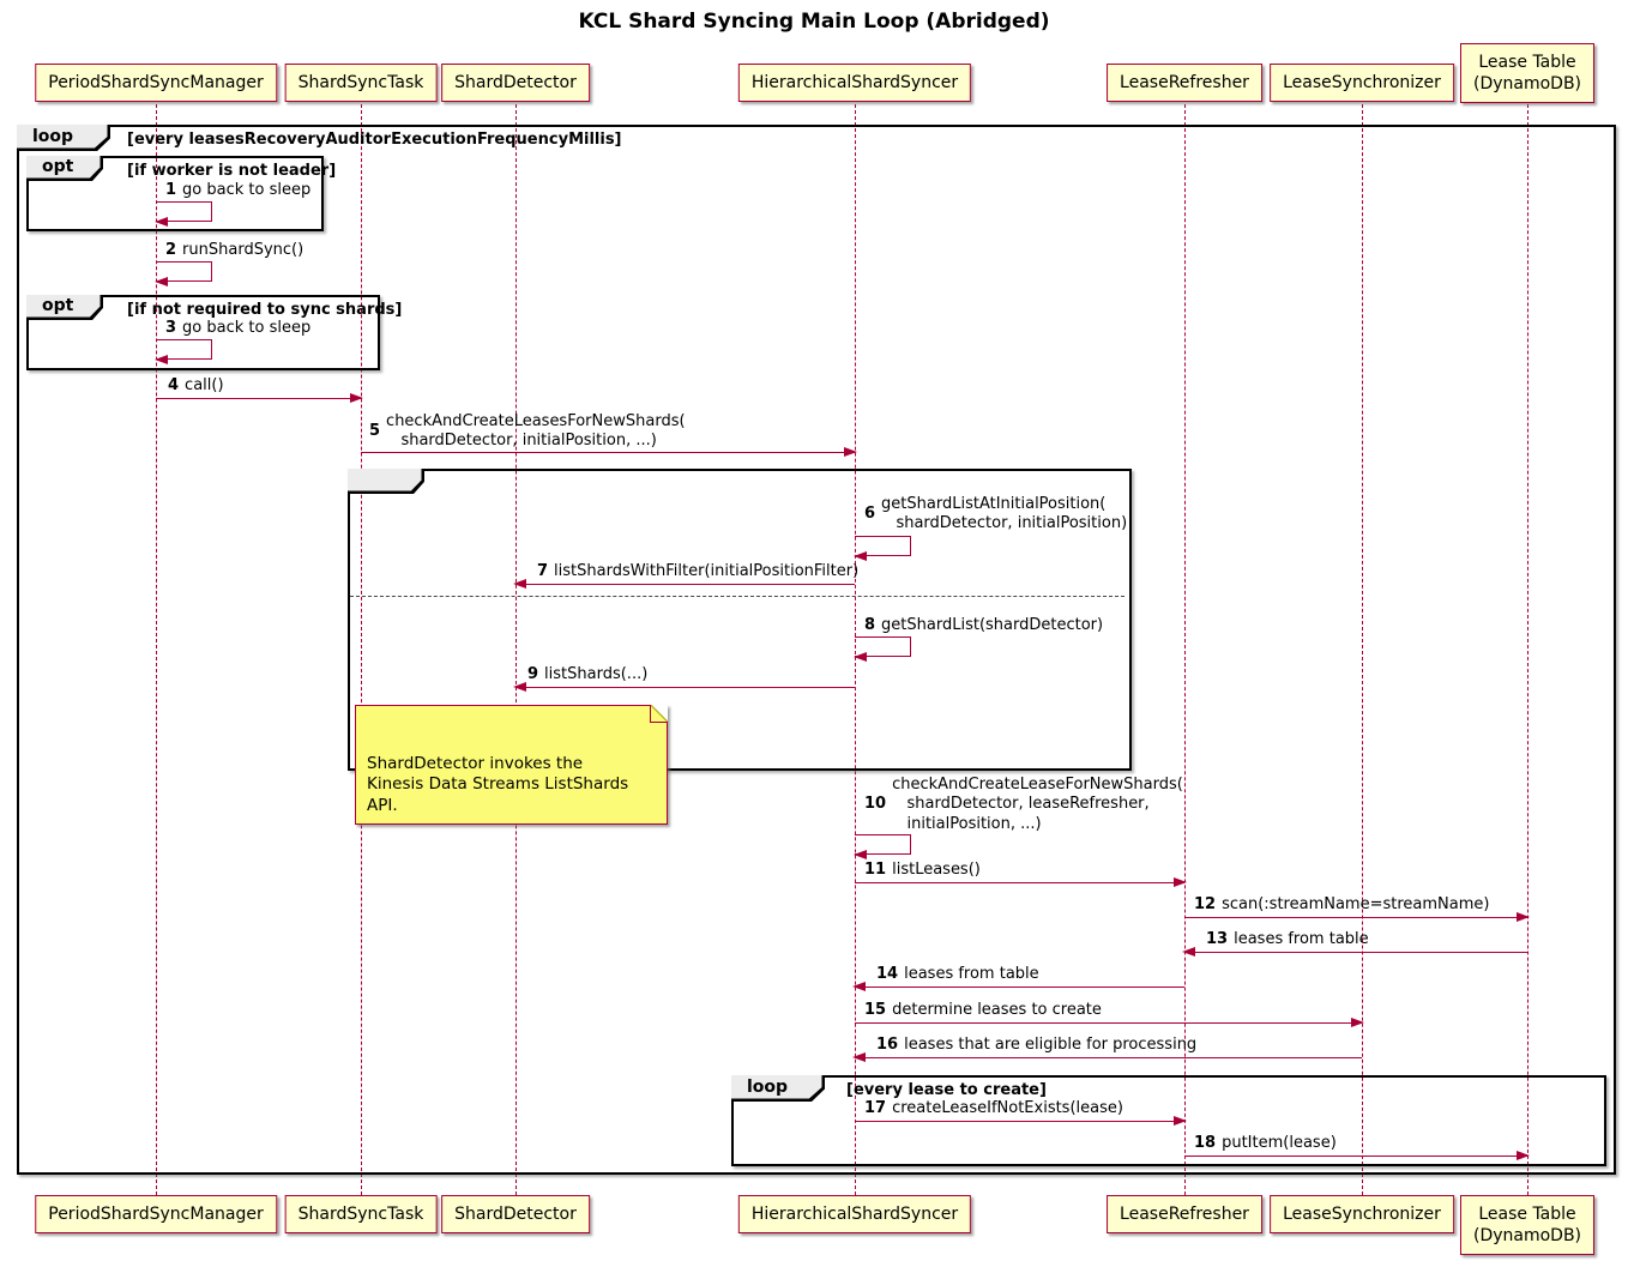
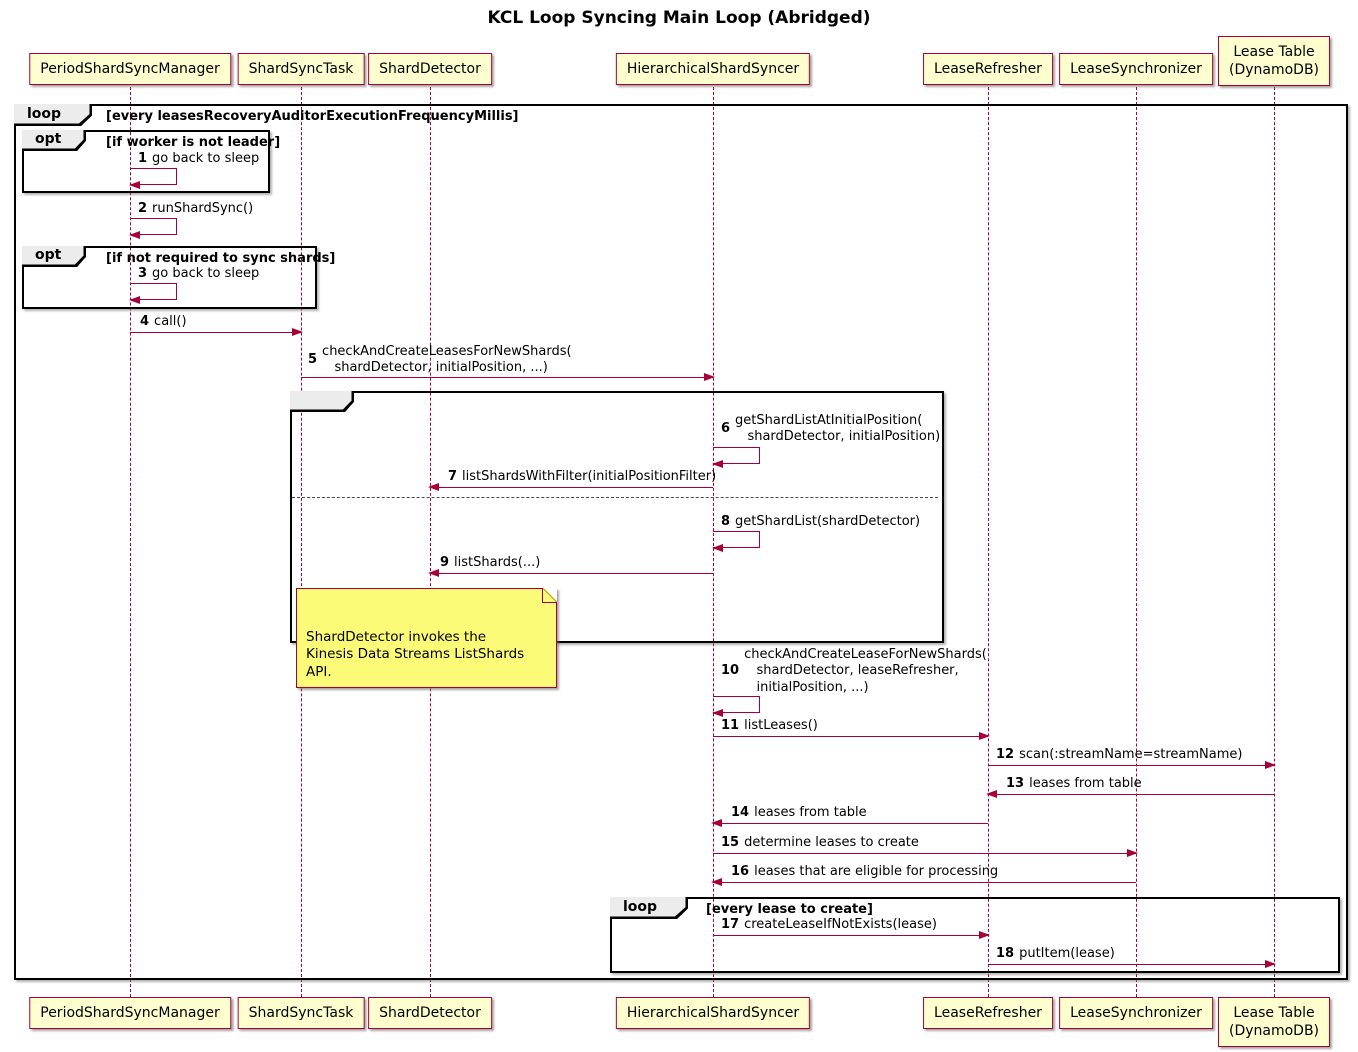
- KCL Shard Syncing Main Loop (Abridged)
+ KCL Loop Syncing Main Loop (Abridged)
  PeriodShardSyncManager
  ShardSyncTask
  ShardDetector
  HierarchicalShardSyncer
  LeaseRefresher
  LeaseSynchronizer
  Lease Table
  (DynamoDB)
  loop
  [every leasesRecoveryAuditorExecutionFrequencyMillis]
  opt
  [if worker is not leader]
  opt
  [if not required to sync shards]
  loop
  [every lease to create]
  1
  go back to sleep
  2
  runShardSync()
  3
  go back to sleep
  4
  call()
  5
  checkAndCreateLeasesForNewShards(
  shardDetector, initialPosition, ...)
  6
  getShardListAtInitialPosition(
  shardDetector, initialPosition)
  7
  listShardsWithFilter(initialPositionFilter)
  8
  getShardList(shardDetector)
  9
  listShards(...)
  ShardDetector invokes the
  Kinesis Data Streams ListShards API.
  10
  checkAndCreateLeaseForNewShards(
  shardDetector, leaseRefresher,
  initialPosition, ...)
  11
  listLeases()
  12
  scan(:streamName=streamName)
  13
  leases from table
  14
  leases from table
  15
  determine leases to create
  16
  leases that are eligible for processing
  17
  createLeaseIfNotExists(lease)
  18
  putItem(lease)
  PeriodShardSyncManager
  ShardSyncTask
  ShardDetector
  HierarchicalShardSyncer
  LeaseRefresher
  LeaseSynchronizer
  Lease Table
  (DynamoDB)
